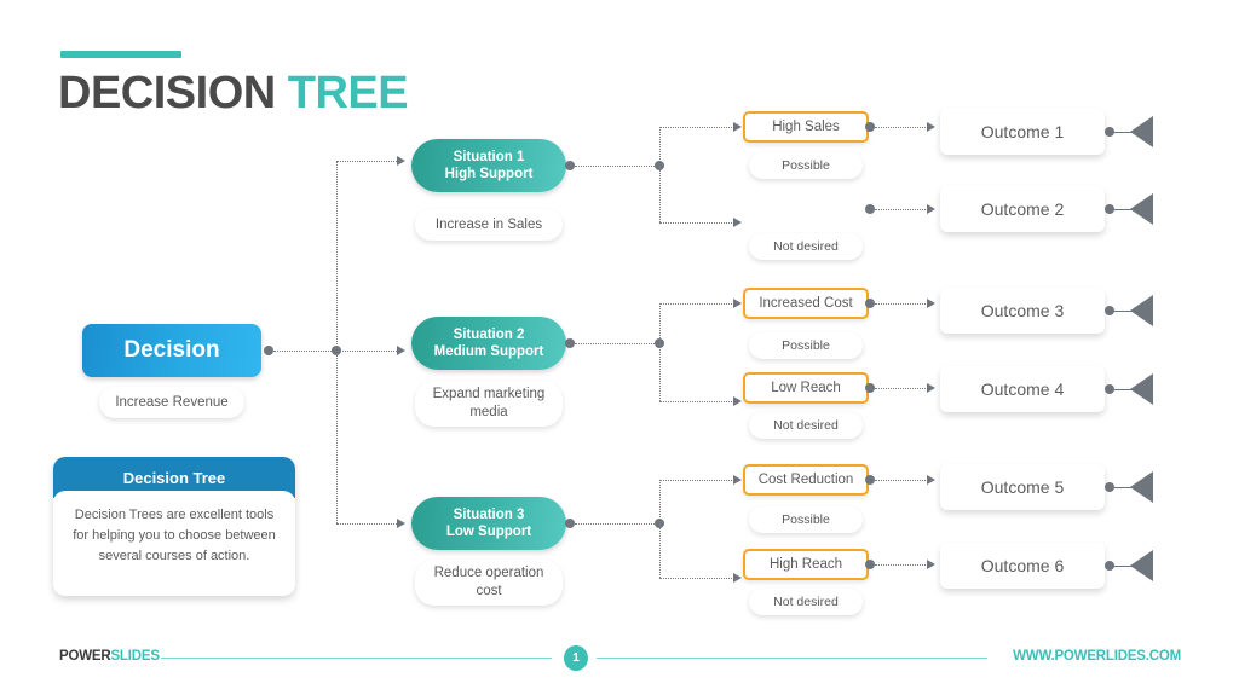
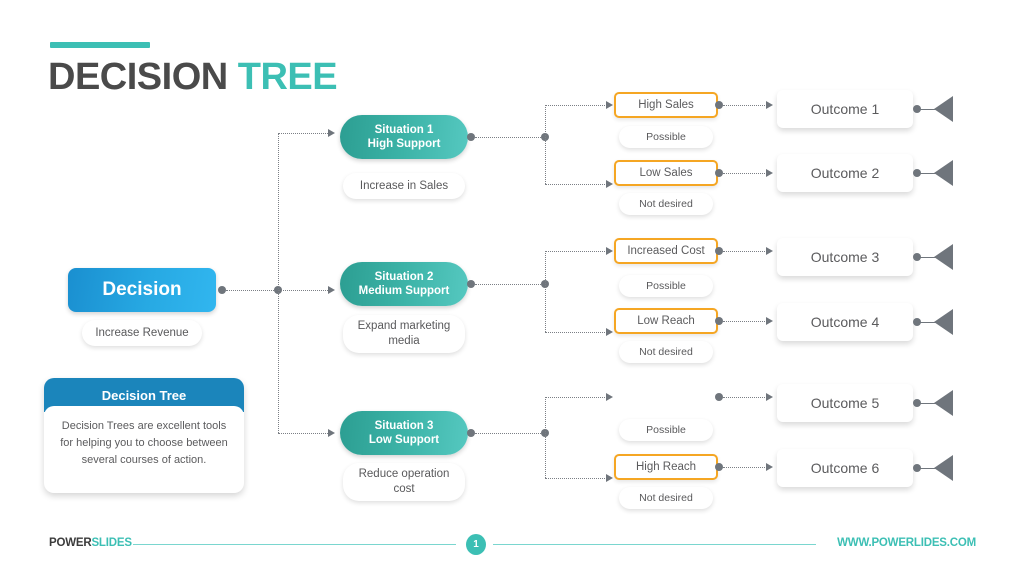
  DECISION TREE
  Decision
  Increase Revenue
  Decision Tree
  Decision Trees are excellent tools for helping you to choose between several courses of action.
  Situation 1
  High Support
  Increase in Sales
  High Sales
  Possible
+ Low Sales
  Not desired
  Outcome 1
  Outcome 2
  Situation 2
  Medium Support
  Expand marketing media
  Increased Cost
  Possible
  Low Reach
  Not desired
  Outcome 3
  Outcome 4
  Situation 3
  Low Support
  Reduce operation cost
- Cost Reduction
  Possible
  High Reach
  Not desired
  Outcome 5
  Outcome 6
  POWERSLIDES
  1
  WWW.POWERLIDES.COM
